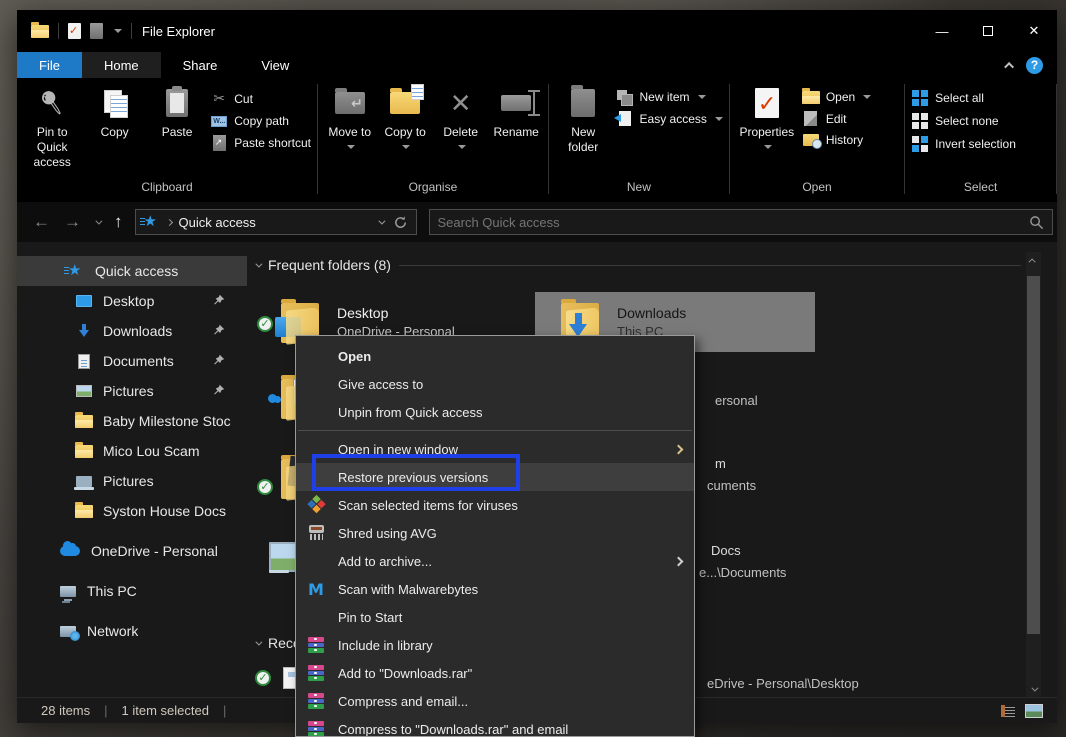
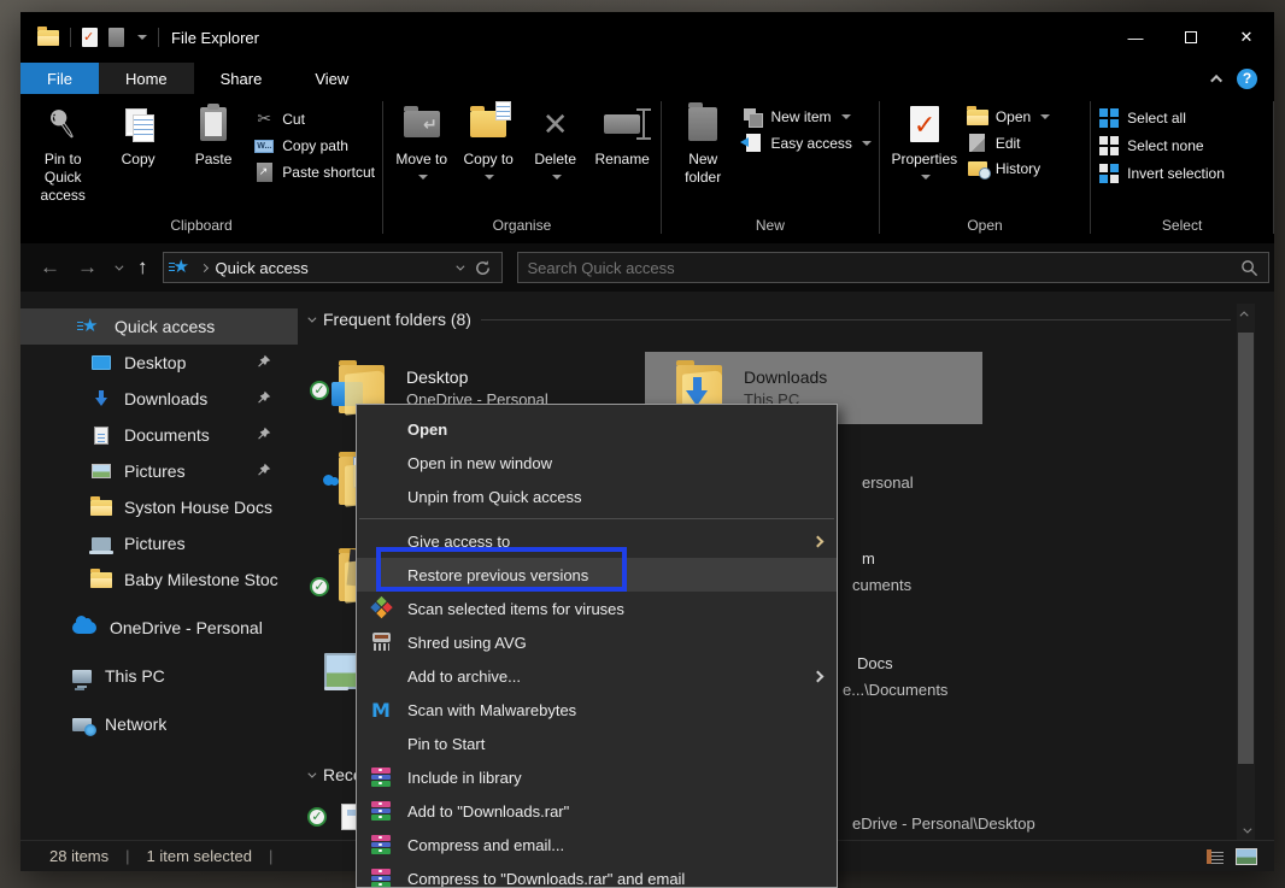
  File Explorer
  —
  ✕
  File
  Home
  Share
  View
  ?
  Pin to Quick access
  Copy
  Paste
  ✂
  Cut
  Copy path
  Paste shortcut
  Clipboard
  ↵
  Move to
  Copy to
  ✕
  Delete
  Rename
  Organise
  New folder
  New item
  Easy access
  New
  Properties
  Open
  Edit
  History
  Open
  Select all
  Select none
  Invert selection
  Select
  ←
  →
  ↑
  Quick access
  Search Quick access
  Quick access
  Desktop
  Downloads
  Documents
  Pictures
- Baby Milestone Stoc
+ Syston House Docs
- Mico Lou Scam
  Pictures
- Syston House Docs
+ Baby Milestone Stoc
  OneDrive - Personal
  This PC
  Network
  Frequent folders (8)
  ✓
  Desktop
  OneDrive - Personal
  Downloads
  This PC
  ersonal
  ✓
  m
  cuments
  Docs
  e...\Documents
  ✓
  eDrive - Personal\Desktop
  28 items
  |
  1 item selected
  |
  Open
- Give access to
+ Open in new window
  Unpin from Quick access
- Open in new window
+ Give access to
  Restore previous versions
  Scan selected items for viruses
  Shred using AVG
  Add to archive...
  M
  Scan with Malwarebytes
  Pin to Start
  Include in library
  Add to "Downloads.rar"
  Compress and email...
  Compress to "Downloads.rar" and email
